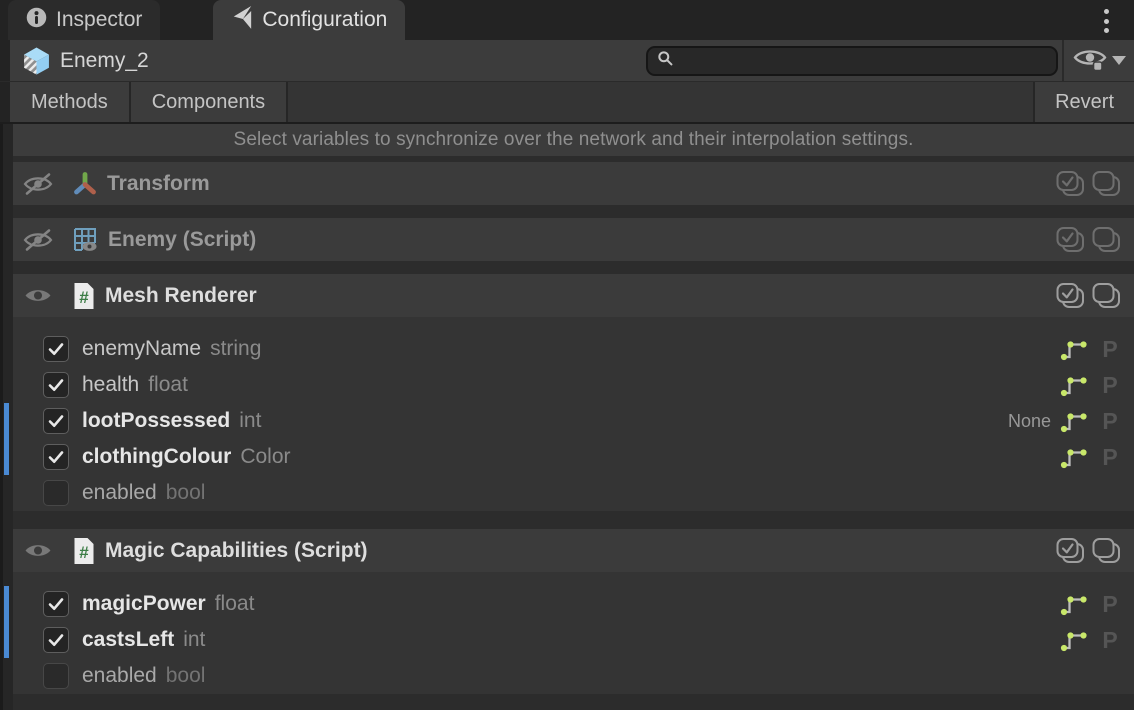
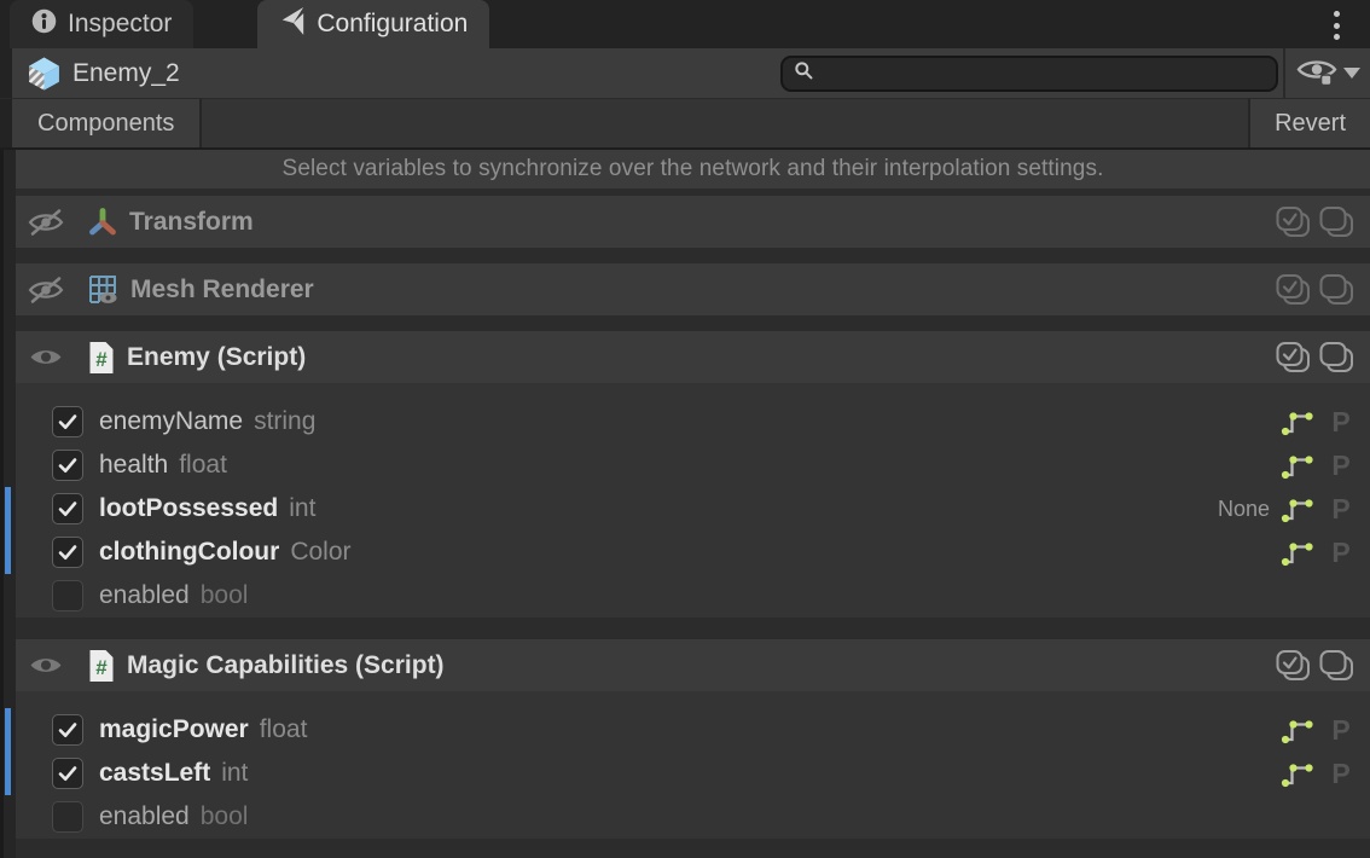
  Inspector
  Configuration
  Enemy_2
- Methods
  Components
  Revert
  Select variables to synchronize over the network and their interpolation settings.
  Transform
- Enemy (Script)
+ Mesh Renderer
  #
- Mesh Renderer
+ Enemy (Script)
  enemyName
  string
  P
  health
  float
  P
  lootPossessed
  int
  None
  P
  clothingColour
  Color
  P
  enabled
  bool
  #
  Magic Capabilities (Script)
  magicPower
  float
  P
  castsLeft
  int
  P
  enabled
  bool
